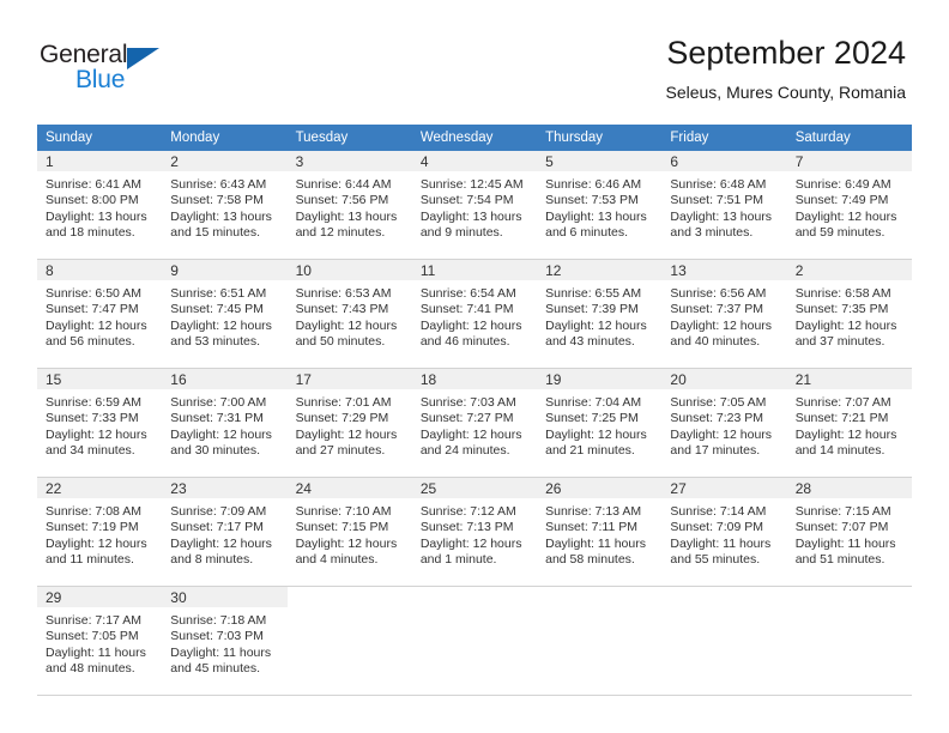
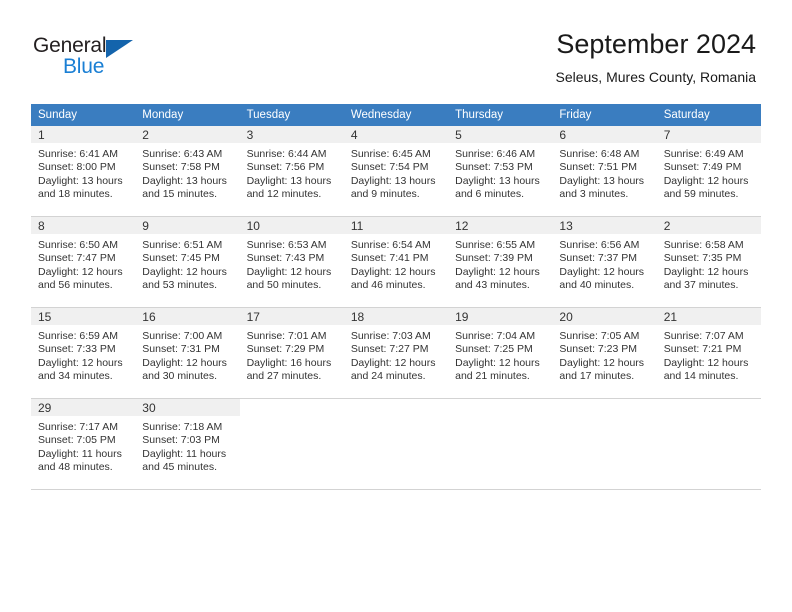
  General
  Blue
  September 2024
  Seleus, Mures County, Romania
  Sunday	Monday	Tuesday	Wednesday	Thursday	Friday	Saturday
- 1 Sunrise: 6:41 AM Sunset: 8:00 PM Daylight: 13 hours and 18 minutes.	2 Sunrise: 6:43 AM Sunset: 7:58 PM Daylight: 13 hours and 15 minutes.	3 Sunrise: 6:44 AM Sunset: 7:56 PM Daylight: 13 hours and 12 minutes.	4 Sunrise: 12:45 AM Sunset: 7:54 PM Daylight: 13 hours and 9 minutes.	5 Sunrise: 6:46 AM Sunset: 7:53 PM Daylight: 13 hours and 6 minutes.	6 Sunrise: 6:48 AM Sunset: 7:51 PM Daylight: 13 hours and 3 minutes.	7 Sunrise: 6:49 AM Sunset: 7:49 PM Daylight: 12 hours and 59 minutes.
+ 1 Sunrise: 6:41 AM Sunset: 8:00 PM Daylight: 13 hours and 18 minutes.	2 Sunrise: 6:43 AM Sunset: 7:58 PM Daylight: 13 hours and 15 minutes.	3 Sunrise: 6:44 AM Sunset: 7:56 PM Daylight: 13 hours and 12 minutes.	4 Sunrise: 6:45 AM Sunset: 7:54 PM Daylight: 13 hours and 9 minutes.	5 Sunrise: 6:46 AM Sunset: 7:53 PM Daylight: 13 hours and 6 minutes.	6 Sunrise: 6:48 AM Sunset: 7:51 PM Daylight: 13 hours and 3 minutes.	7 Sunrise: 6:49 AM Sunset: 7:49 PM Daylight: 12 hours and 59 minutes.
  8 Sunrise: 6:50 AM Sunset: 7:47 PM Daylight: 12 hours and 56 minutes.	9 Sunrise: 6:51 AM Sunset: 7:45 PM Daylight: 12 hours and 53 minutes.	10 Sunrise: 6:53 AM Sunset: 7:43 PM Daylight: 12 hours and 50 minutes.	11 Sunrise: 6:54 AM Sunset: 7:41 PM Daylight: 12 hours and 46 minutes.	12 Sunrise: 6:55 AM Sunset: 7:39 PM Daylight: 12 hours and 43 minutes.	13 Sunrise: 6:56 AM Sunset: 7:37 PM Daylight: 12 hours and 40 minutes.	2 Sunrise: 6:58 AM Sunset: 7:35 PM Daylight: 12 hours and 37 minutes.
- 15 Sunrise: 6:59 AM Sunset: 7:33 PM Daylight: 12 hours and 34 minutes.	16 Sunrise: 7:00 AM Sunset: 7:31 PM Daylight: 12 hours and 30 minutes.	17 Sunrise: 7:01 AM Sunset: 7:29 PM Daylight: 12 hours and 27 minutes.	18 Sunrise: 7:03 AM Sunset: 7:27 PM Daylight: 12 hours and 24 minutes.	19 Sunrise: 7:04 AM Sunset: 7:25 PM Daylight: 12 hours and 21 minutes.	20 Sunrise: 7:05 AM Sunset: 7:23 PM Daylight: 12 hours and 17 minutes.	21 Sunrise: 7:07 AM Sunset: 7:21 PM Daylight: 12 hours and 14 minutes.
+ 15 Sunrise: 6:59 AM Sunset: 7:33 PM Daylight: 12 hours and 34 minutes.	16 Sunrise: 7:00 AM Sunset: 7:31 PM Daylight: 12 hours and 30 minutes.	17 Sunrise: 7:01 AM Sunset: 7:29 PM Daylight: 16 hours and 27 minutes.	18 Sunrise: 7:03 AM Sunset: 7:27 PM Daylight: 12 hours and 24 minutes.	19 Sunrise: 7:04 AM Sunset: 7:25 PM Daylight: 12 hours and 21 minutes.	20 Sunrise: 7:05 AM Sunset: 7:23 PM Daylight: 12 hours and 17 minutes.	21 Sunrise: 7:07 AM Sunset: 7:21 PM Daylight: 12 hours and 14 minutes.
- 22 Sunrise: 7:08 AM Sunset: 7:19 PM Daylight: 12 hours and 11 minutes.	23 Sunrise: 7:09 AM Sunset: 7:17 PM Daylight: 12 hours and 8 minutes.	24 Sunrise: 7:10 AM Sunset: 7:15 PM Daylight: 12 hours and 4 minutes.	25 Sunrise: 7:12 AM Sunset: 7:13 PM Daylight: 12 hours and 1 minute.	26 Sunrise: 7:13 AM Sunset: 7:11 PM Daylight: 11 hours and 58 minutes.	27 Sunrise: 7:14 AM Sunset: 7:09 PM Daylight: 11 hours and 55 minutes.	28 Sunrise: 7:15 AM Sunset: 7:07 PM Daylight: 11 hours and 51 minutes.
  29 Sunrise: 7:17 AM Sunset: 7:05 PM Daylight: 11 hours and 48 minutes.	30 Sunrise: 7:18 AM Sunset: 7:03 PM Daylight: 11 hours and 45 minutes.
